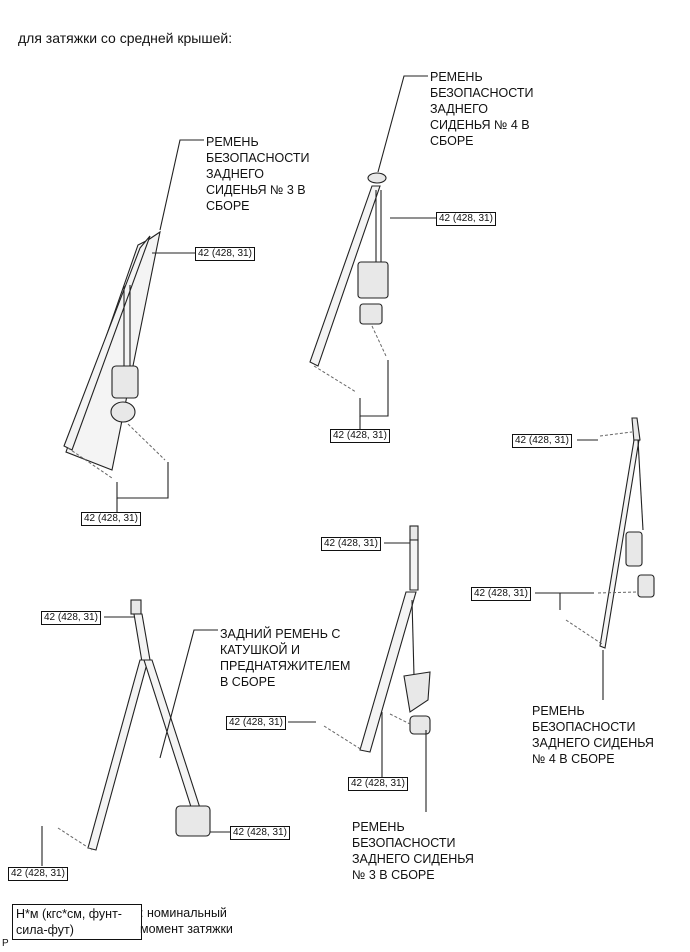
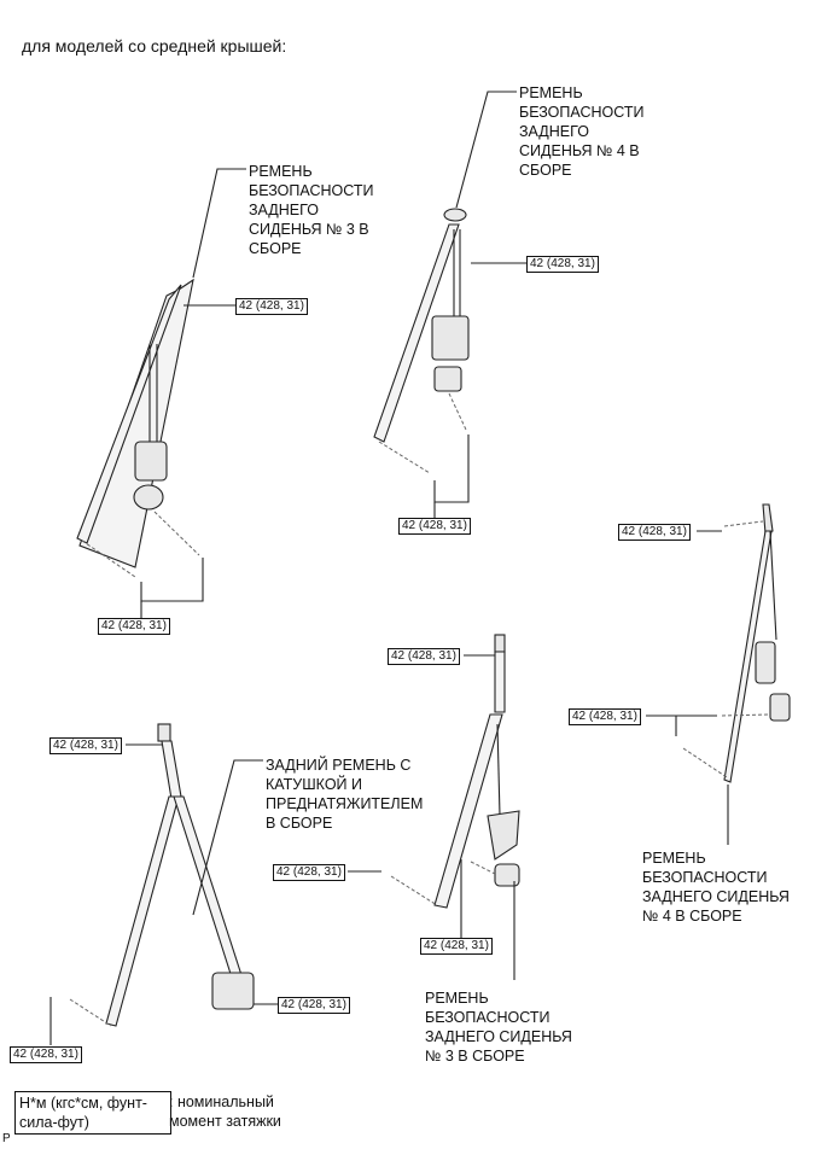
- для затяжки со средней крышей:
+ для моделей со средней крышей:
  РЕМЕНЬ
  БЕЗОПАСНОСТИ
  ЗАДНЕГО
  СИДЕНЬЯ № 3 В
  СБОРЕ
  РЕМЕНЬ
  БЕЗОПАСНОСТИ
  ЗАДНЕГО
  СИДЕНЬЯ № 4 В
  СБОРЕ
  РЕМЕНЬ
  БЕЗОПАСНОСТИ
  ЗАДНЕГО СИДЕНЬЯ
  № 4 В СБОРЕ
  ЗАДНИЙ РЕМЕНЬ С
  КАТУШКОЙ И
  ПРЕДНАТЯЖИТЕЛЕМ
  В СБОРЕ
  РЕМЕНЬ
  БЕЗОПАСНОСТИ
  ЗАДНЕГО СИДЕНЬЯ
  № 3 В СБОРЕ
  42 (428, 31)
  42 (428, 31)
  42 (428, 31)
  42 (428, 31)
  42 (428, 31)
  42 (428, 31)
  42 (428, 31)
  42 (428, 31)
  42 (428, 31)
  42 (428, 31)
  42 (428, 31)
  42 (428, 31)
  Н*м (кгс*см, фунт-сила-фут)
  : номинальный
  момент затяжки
  P
